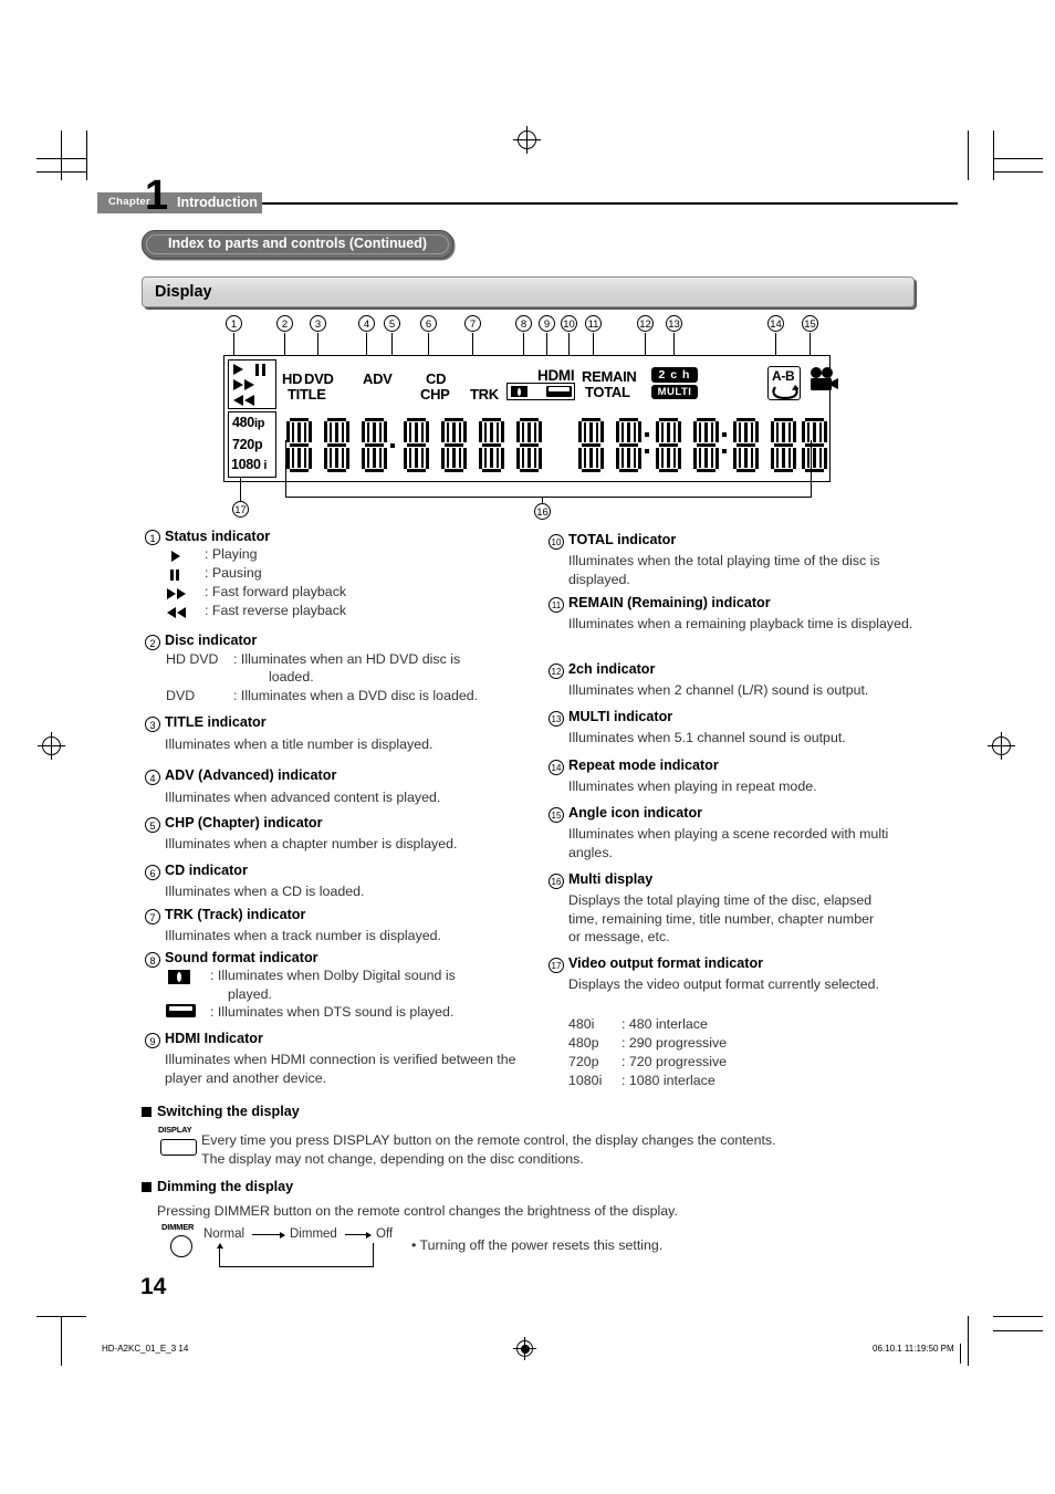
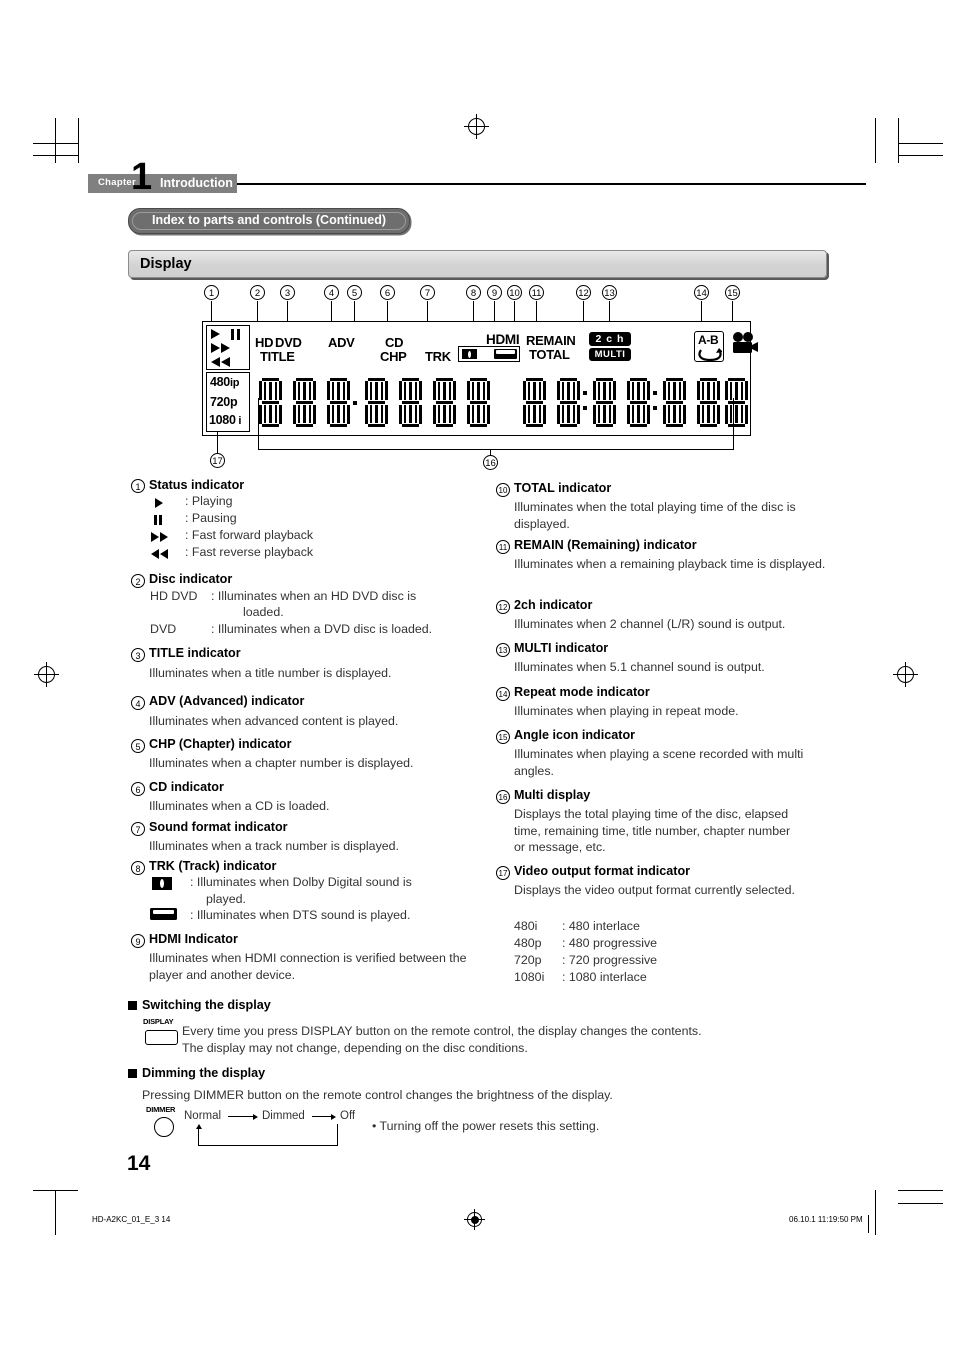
  Chapter
  1
  Introduction
  Index to parts and controls (Continued)
  Display
  1
  2
  3
  4
  5
  6
  7
  8
  9
  10
  11
  12
  13
  14
  15
  480ip
  720p
  1080 i
  HD
  DVD
  TITLE
  ADV
  CD
  CHP
  TRK
  HDMI
  REMAIN
  TOTAL
  2 c h
  MULTI
  A-B
  16
  17
  1
  Status indicator
  : Playing
  : Pausing
  : Fast forward playback
  : Fast reverse playback
  2
  Disc indicator
  HD DVD
  : Illuminates when an HD DVD disc is
  loaded.
  DVD
  : Illuminates when a DVD disc is loaded.
  3
  TITLE indicator
  Illuminates when a title number is displayed.
  4
  ADV (Advanced) indicator
  Illuminates when advanced content is played.
  5
  CHP (Chapter) indicator
  Illuminates when a chapter number is displayed.
  6
  CD indicator
  Illuminates when a CD is loaded.
  7
- TRK (Track) indicator
+ Sound format indicator
  Illuminates when a track number is displayed.
  8
- Sound format indicator
+ TRK (Track) indicator
  : Illuminates when Dolby Digital sound is
  played.
  : Illuminates when DTS sound is played.
  9
  HDMI Indicator
  Illuminates when HDMI connection is verified between the player and another device.
  10
  TOTAL indicator
  Illuminates when the total playing time of the disc is displayed.
  11
  REMAIN (Remaining) indicator
  Illuminates when a remaining playback time is displayed.
  12
  2ch indicator
  Illuminates when 2 channel (L/R) sound is output.
  13
  MULTI indicator
  Illuminates when 5.1 channel sound is output.
  14
  Repeat mode indicator
  Illuminates when playing in repeat mode.
  15
  Angle icon indicator
  Illuminates when playing a scene recorded with multi angles.
  16
  Multi display
  Displays the total playing time of the disc, elapsed time, remaining time, title number, chapter number or message, etc.
  17
  Video output format indicator
  Displays the video output format currently selected.
  480i
  : 480 interlace
  480p
- : 290 progressive
+ : 480 progressive
  720p
  : 720 progressive
  1080i
  : 1080 interlace
  Switching the display
  DISPLAY
  Every time you press DISPLAY button on the remote control, the display changes the contents.
  The display may not change, depending on the disc conditions.
  Dimming the display
  Pressing DIMMER button on the remote control changes the brightness of the display.
  DIMMER
  Normal
  Dimmed
  Off
  • Turning off the power resets this setting.
  14
  HD-A2KC_01_E_3 14
  06.10.1 11:19:50 PM
